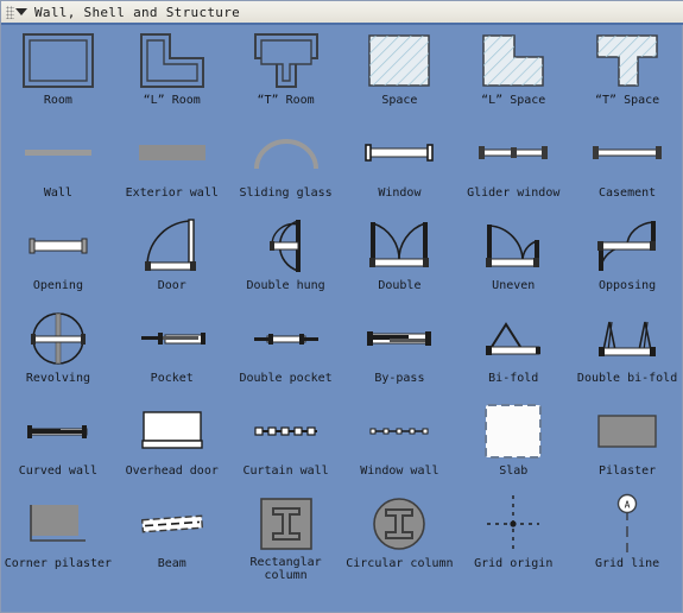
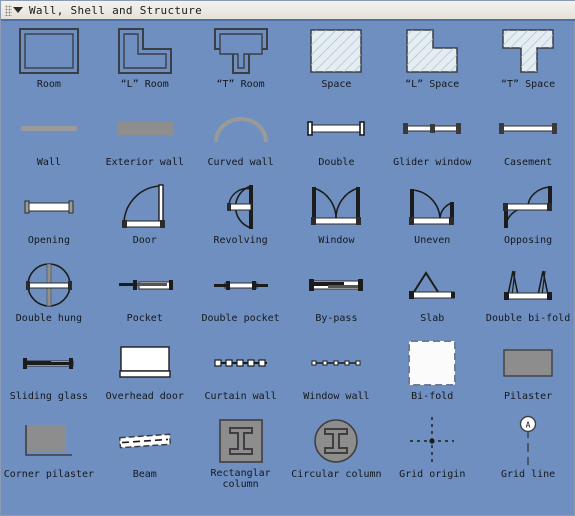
  Wall, Shell and Structure
  Room
  “L” Room
  “T” Room
  Space
  “L” Space
  “T” Space
  Wall
  Exterior wall
- Sliding glass
+ Curved wall
- Window
+ Double
  Glider window
  Casement
  Opening
  Door
- Double hung
+ Revolving
- Double
+ Window
  Uneven
  Opposing
- Revolving
+ Double hung
  Pocket
  Double pocket
  By-pass
- Bi-fold
+ Slab
  Double bi-fold
- Curved wall
+ Sliding glass
  Overhead door
  Curtain wall
  Window wall
- Slab
+ Bi-fold
  Pilaster
  Corner pilaster
  Beam
  Rectanglar column
  Circular column
  Grid origin
  A
  Grid line
